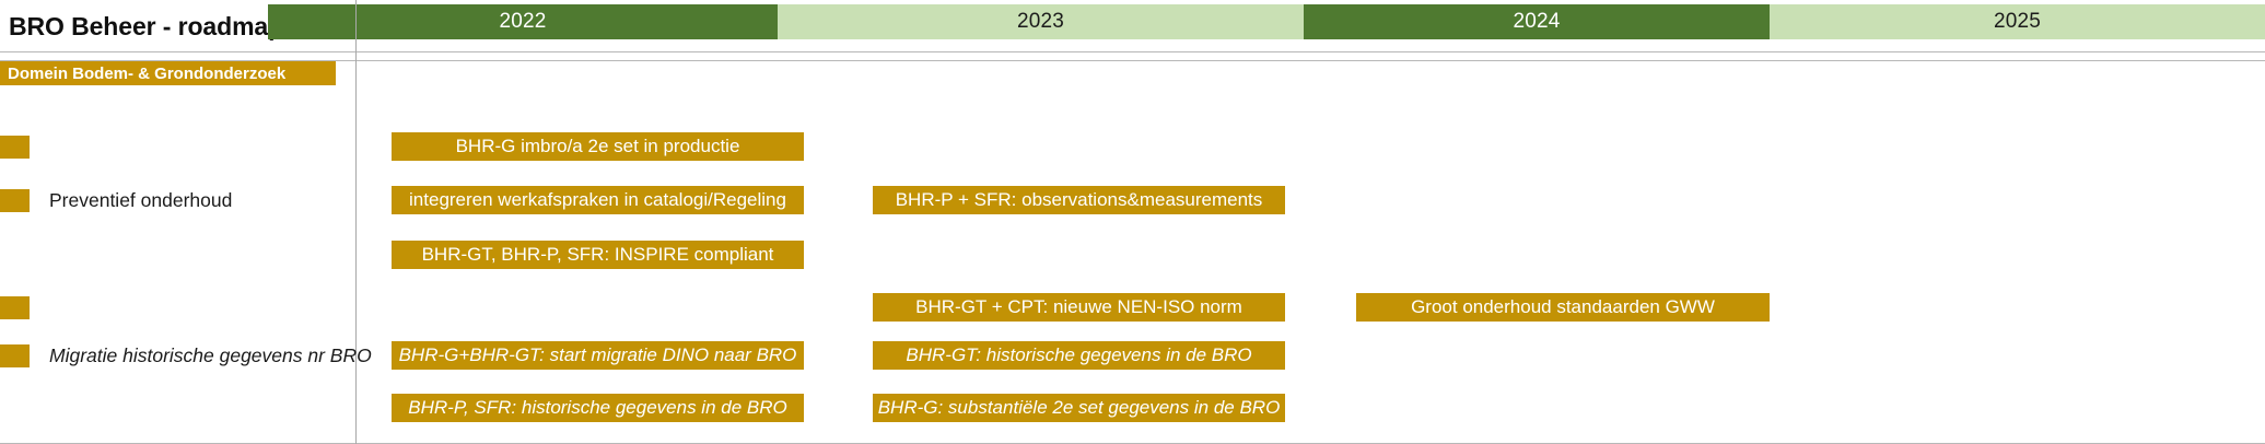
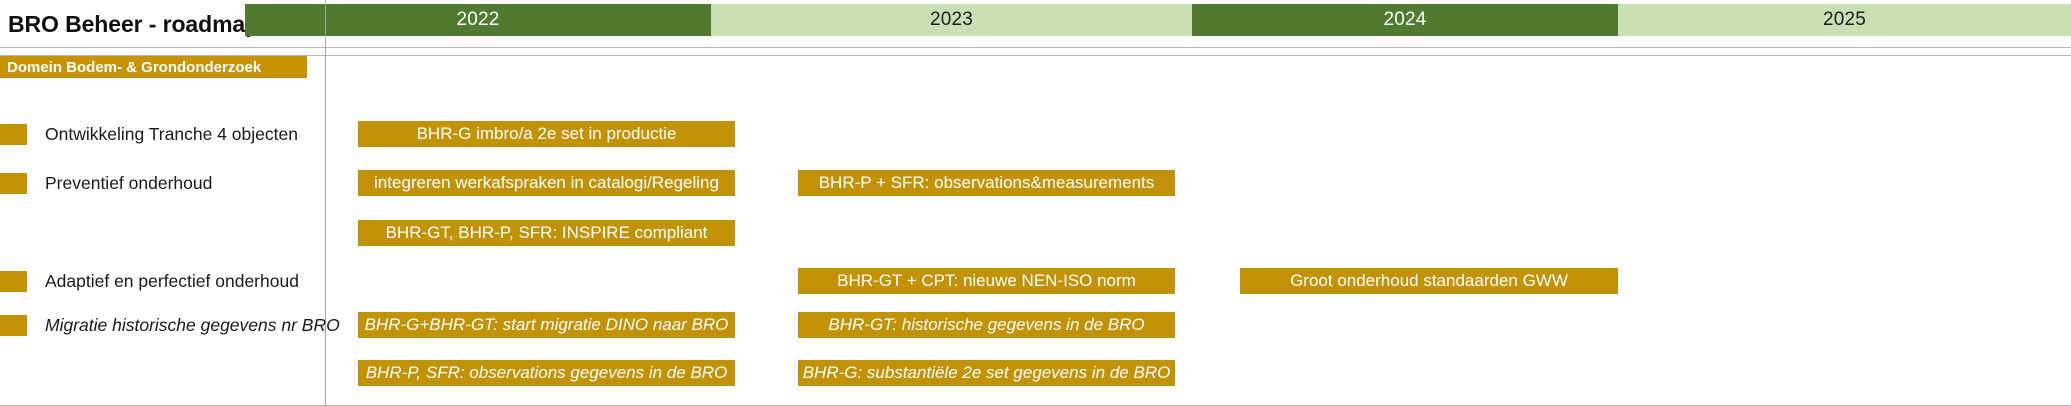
  BRO Beheer - roadma
  2022
  2023
  2024
  2025
  Domein Bodem- & Grondonderzoek
+ Ontwikkeling Tranche 4 objecten
  Preventief onderhoud
+ Adaptief en perfectief onderhoud
  Migratie historische gegevens nr BRO
  BHR-G imbro/a 2e set in productie
  integreren werkafspraken in catalogi/Regeling
  BHR-P + SFR: observations&measurements
  BHR-GT, BHR-P, SFR: INSPIRE compliant
  BHR-GT + CPT: nieuwe NEN-ISO norm
  Groot onderhoud standaarden GWW
  BHR-G+BHR-GT: start migratie DINO naar BRO
  BHR-GT: historische gegevens in de BRO
- BHR-P, SFR: historische gegevens in de BRO
+ BHR-P, SFR: observations gegevens in de BRO
  BHR-G: substantiële 2e set gegevens in de BRO
